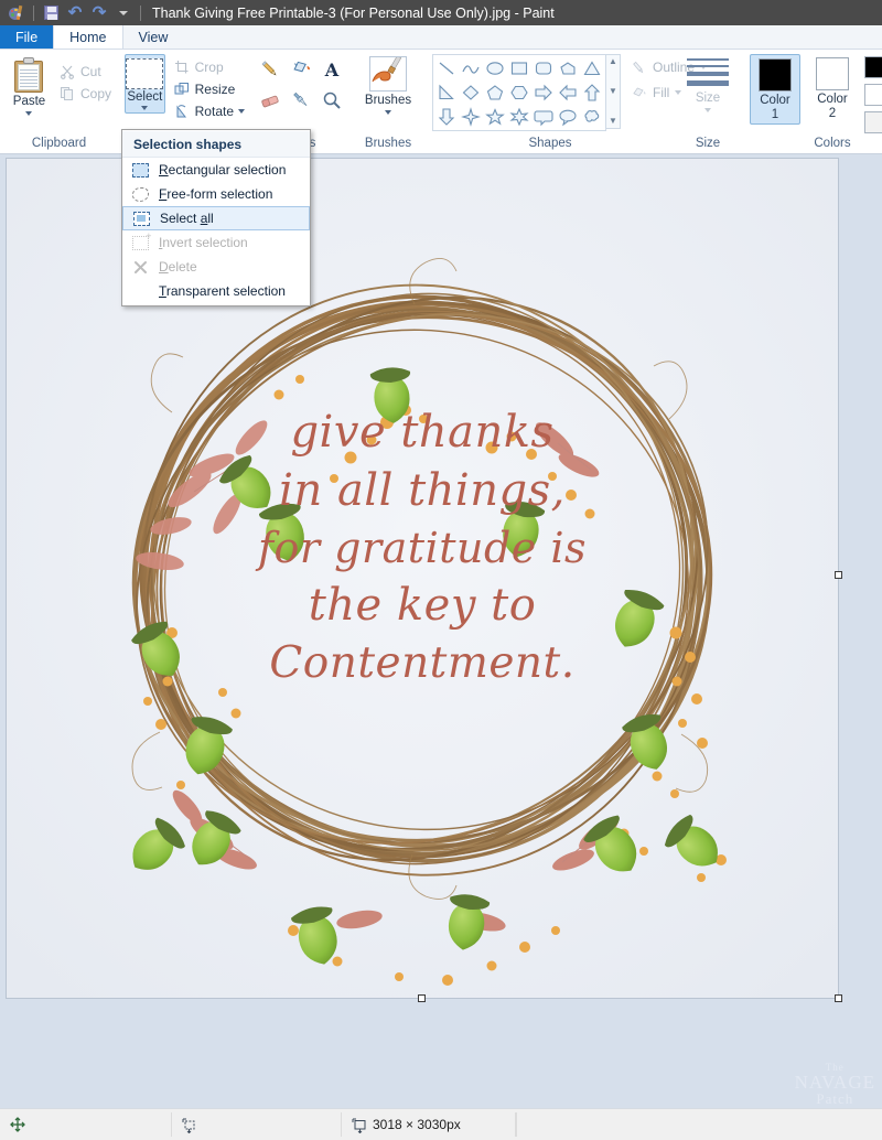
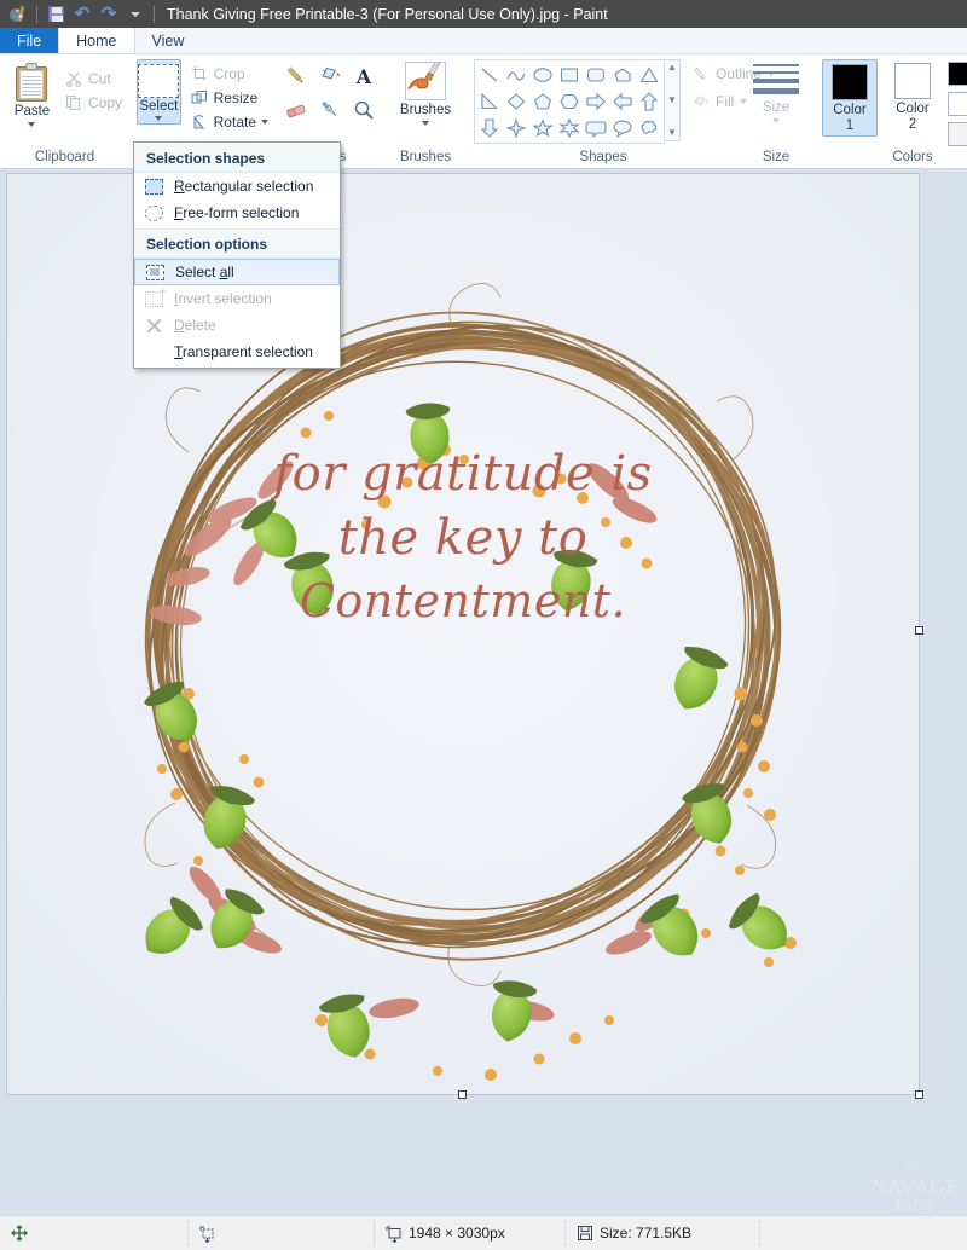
  ↶
  ↷
  Thank Giving Free Printable-3 (For Personal Use Only).jpg - Paint
  File
  Home
  View
  Paste
  Cut
  Copy
  Clipboard
  Select
  Crop
  Resize
  Rotate
  A
  Brushes
  Brushes
  ▲
  ▼
  ▼
  Outline
  Fill
  Shapes
  Size
  Size
  Color
  1
  Color
  2
  Colors
  Selection shapes
  Rectangular selection
  Free-form selection
+ Selection options
  Select all
  Invert selection
  Delete
  Transparent selection
- give thanks
- in all things,
  for gratitude is
  the key to
  Contentment.
- 3018 × 3030px
+ 1948 × 3030px
+ Size: 771.5KB
